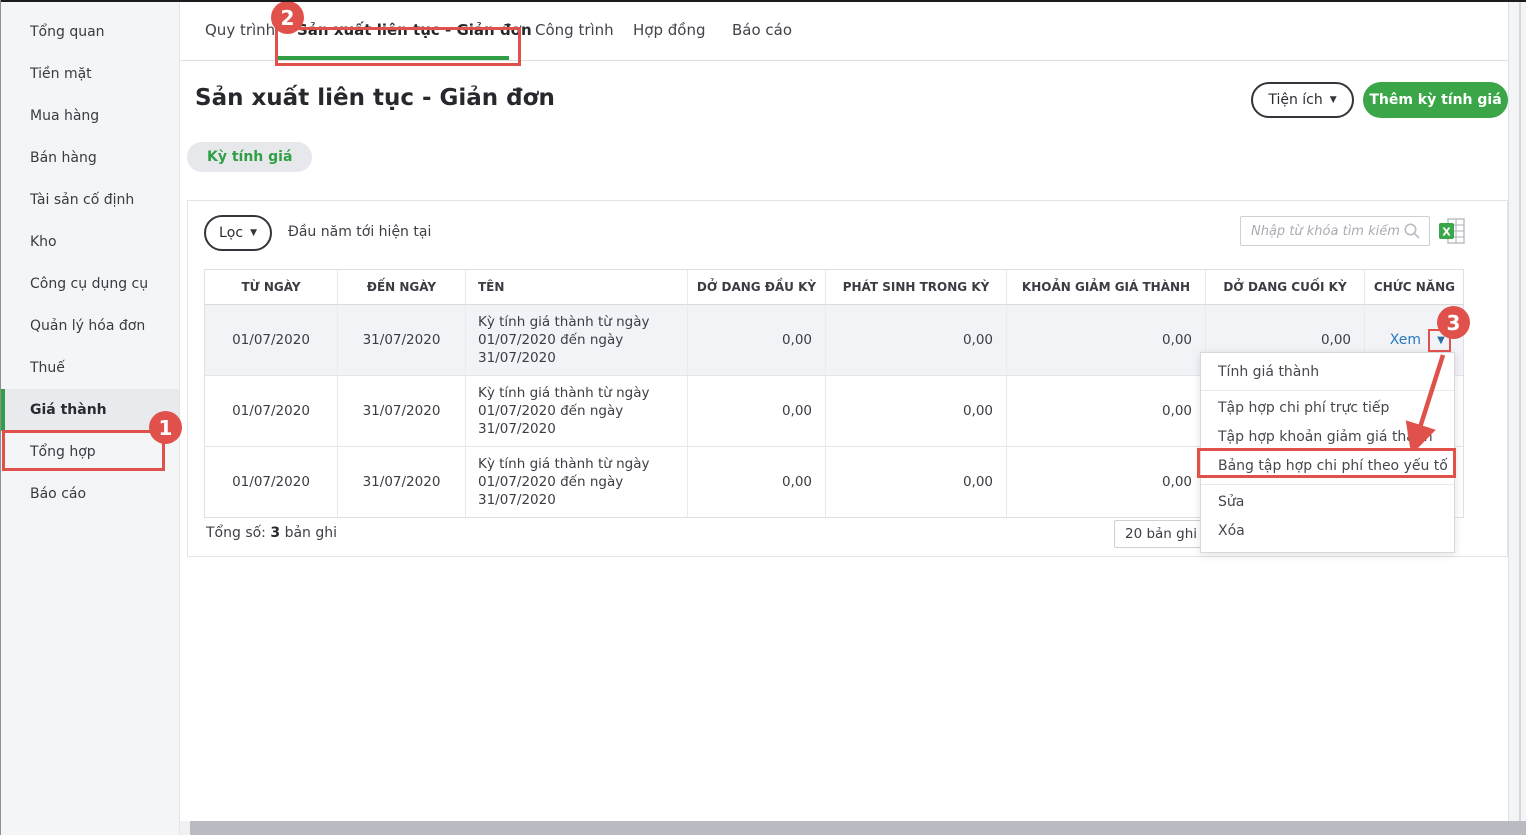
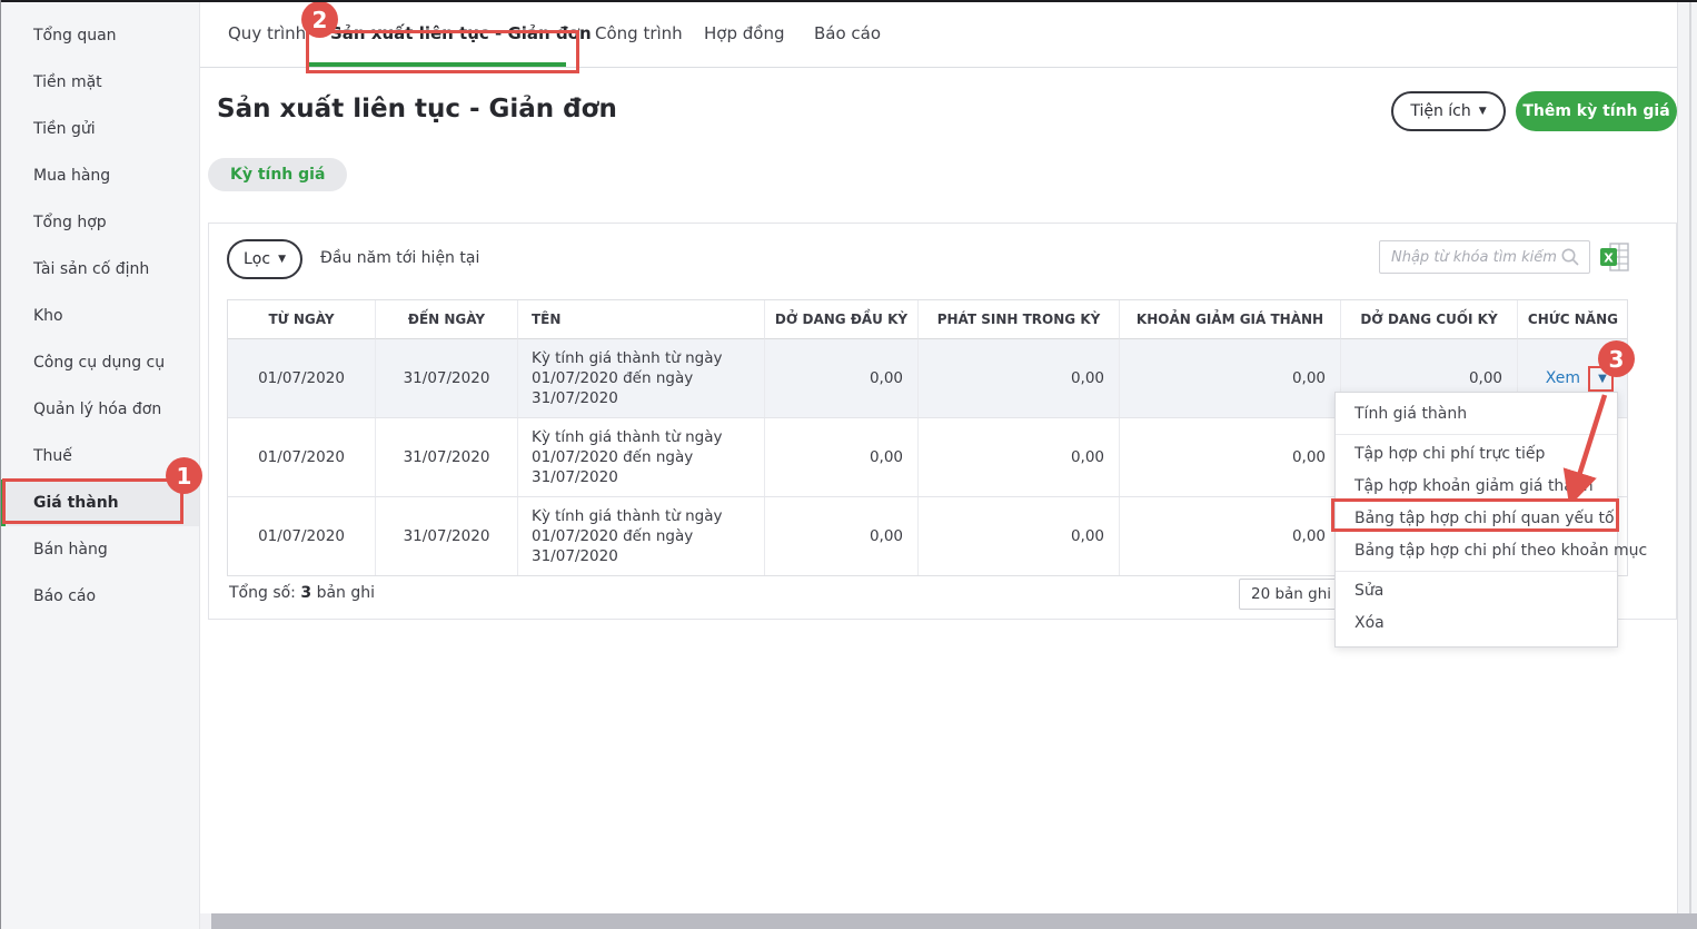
  Tổng quan
  Tiền mặt
+ Tiền gửi
  Mua hàng
- Bán hàng
+ Tổng hợp
  Tài sản cố định
  Kho
  Công cụ dụng cụ
  Quản lý hóa đơn
  Thuế
  Giá thành
- Tổng hợp
+ Bán hàng
  Báo cáo
  Quy trình
  Sản xuất liên tục - Giản đơn
  Công trình
  Hợp đồng
  Báo cáo
  Sản xuất liên tục - Giản đơn
  Tiện ích
  ▼
  Thêm kỳ tính giá
  Kỳ tính giá
  Lọc
  ▼
  Đầu năm tới hiện tại
  Nhập từ khóa tìm kiếm
  X
  TỪ NGÀY
  ĐẾN NGÀY
  TÊN
  DỞ DANG ĐẦU KỲ
  PHÁT SINH TRONG KỲ
  KHOẢN GIẢM GIÁ THÀNH
  DỞ DANG CUỐI KỲ
  CHỨC NĂNG
  01/07/2020
  31/07/2020
  Kỳ tính giá thành từ ngày 01/07/2020 đến ngày 31/07/2020
  0,00
  0,00
  0,00
  0,00
  Xem
  ▼
  01/07/2020
  31/07/2020
  Kỳ tính giá thành từ ngày 01/07/2020 đến ngày 31/07/2020
  0,00
  0,00
  0,00
  01/07/2020
  31/07/2020
  Kỳ tính giá thành từ ngày 01/07/2020 đến ngày 31/07/2020
  0,00
  0,00
  0,00
  Tổng số: 3 bản ghi
  20 bản ghi
  Tính giá thành
  Tập hợp chi phí trực tiếp
  Tập hợp khoản giảm giá thành
- Bảng tập hợp chi phí theo yếu tố
+ Bảng tập hợp chi phí quan yếu tố
+ Bảng tập hợp chi phí theo khoản mục
  Sửa
  Xóa
  1
  2
  3
